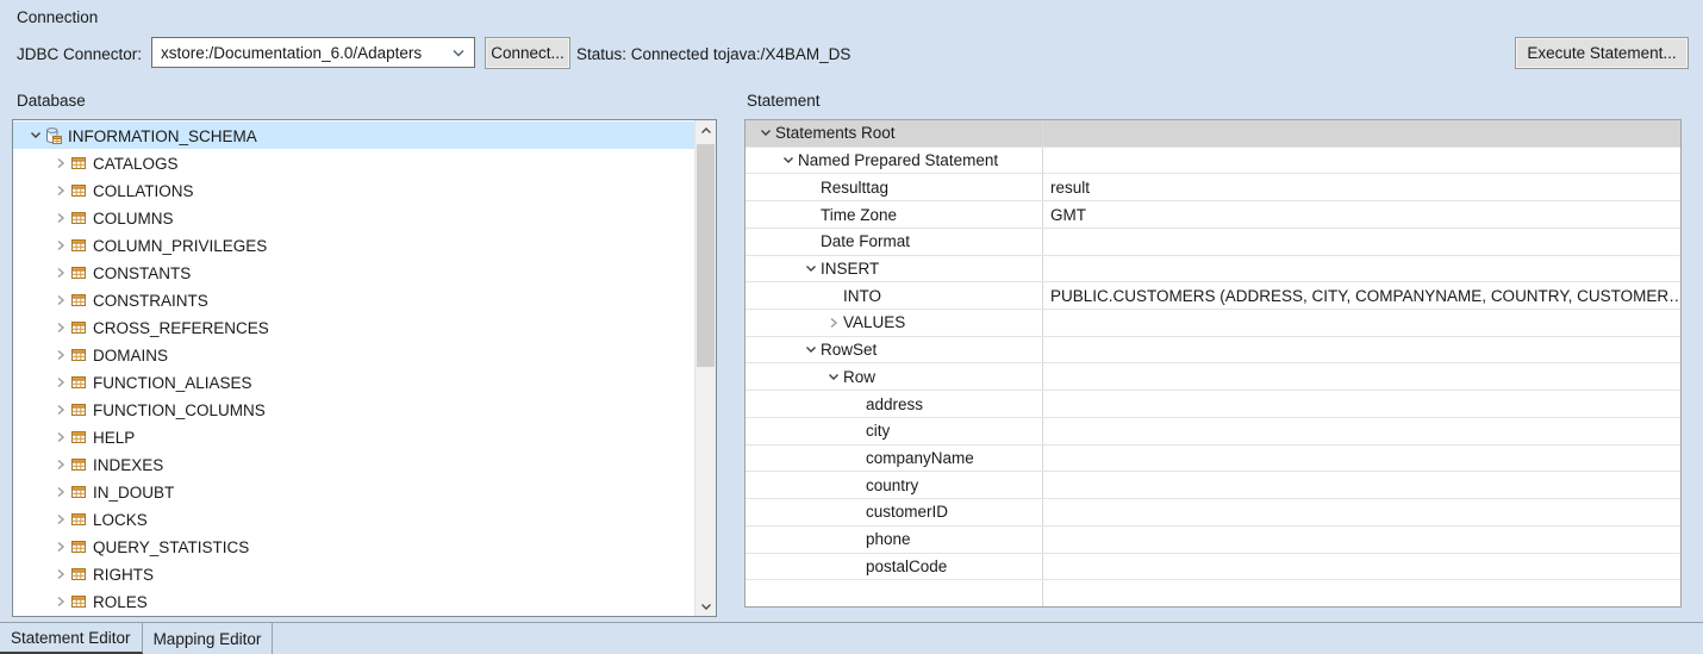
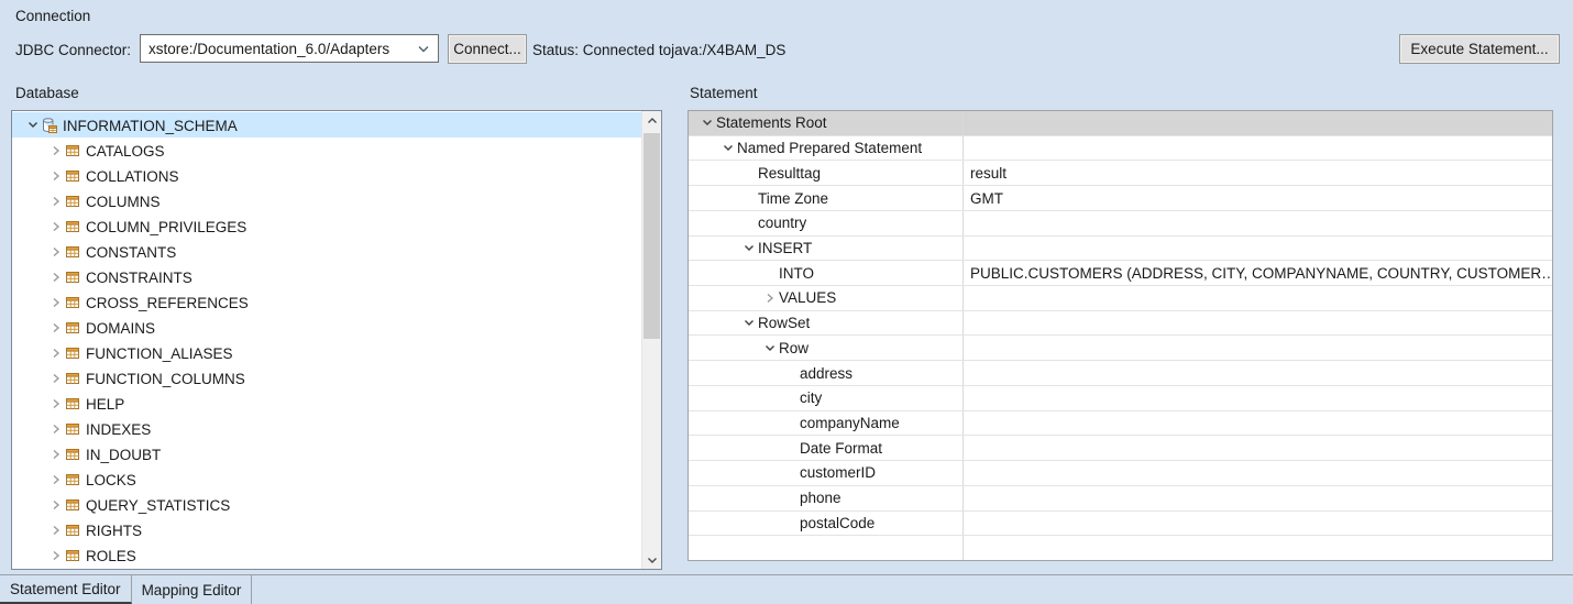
  Connection
  JDBC Connector:
  xstore:/Documentation_6.0/Adapters
  Connect...
  Status: Connected tojava:/X4BAM_DS
  Execute Statement...
  Database
  INFORMATION_SCHEMA
  CATALOGS
  COLLATIONS
  COLUMNS
  COLUMN_PRIVILEGES
  CONSTANTS
  CONSTRAINTS
  CROSS_REFERENCES
  DOMAINS
  FUNCTION_ALIASES
  FUNCTION_COLUMNS
  HELP
  INDEXES
  IN_DOUBT
  LOCKS
  QUERY_STATISTICS
  RIGHTS
  ROLES
  Statement
  Statements Root
  Named Prepared Statement
  Resulttag
  result
  Time Zone
  GMT
- Date Format
+ country
  INSERT
  INTO
  PUBLIC.CUSTOMERS (ADDRESS, CITY, COMPANYNAME, COUNTRY, CUSTOMER…
  VALUES
  RowSet
  Row
  address
  city
  companyName
- country
+ Date Format
  customerID
  phone
  postalCode
  Statement Editor
  Mapping Editor
